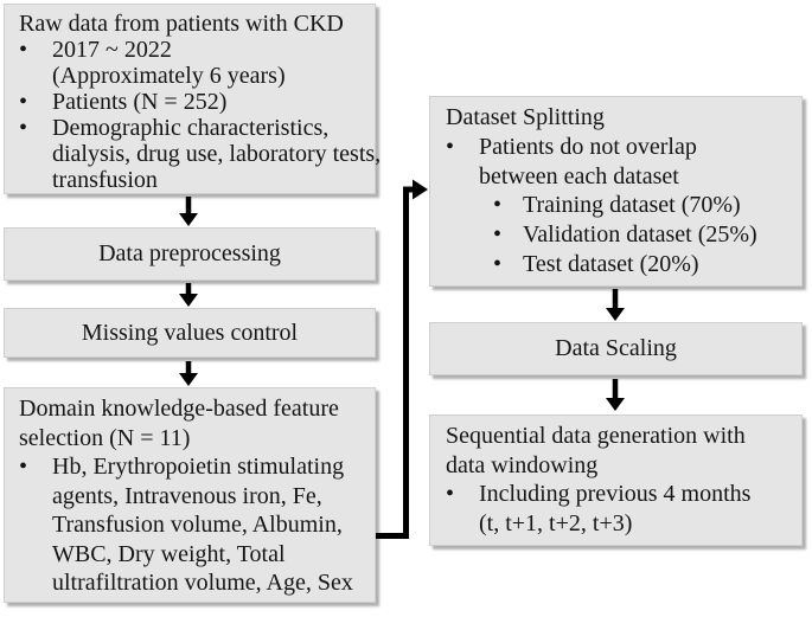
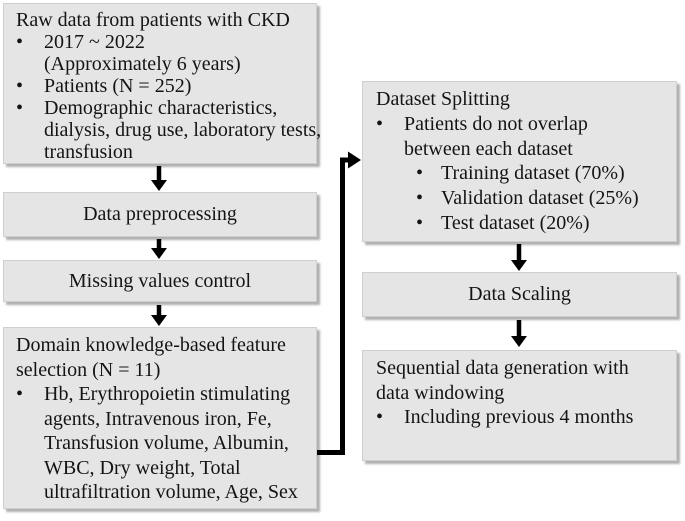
  Raw data from patients with CKD
  •
  2017 ~ 2022
  (Approximately 6 years)
  •
  Patients (N = 252)
  •
  Demographic characteristics,
  dialysis, drug use, laboratory tests,
  transfusion
  Data preprocessing
  Missing values control
  Domain knowledge-based feature
  selection (N = 11)
  •
  Hb, Erythropoietin stimulating
  agents, Intravenous iron, Fe,
  Transfusion volume, Albumin,
  WBC, Dry weight, Total
  ultrafiltration volume, Age, Sex
  Dataset Splitting
  •
  Patients do not overlap
  between each dataset
  •
  Training dataset (70%)
  •
  Validation dataset (25%)
  •
  Test dataset (20%)
  Data Scaling
  Sequential data generation with
  data windowing
  •
  Including previous 4 months
- (t, t+1, t+2, t+3)
